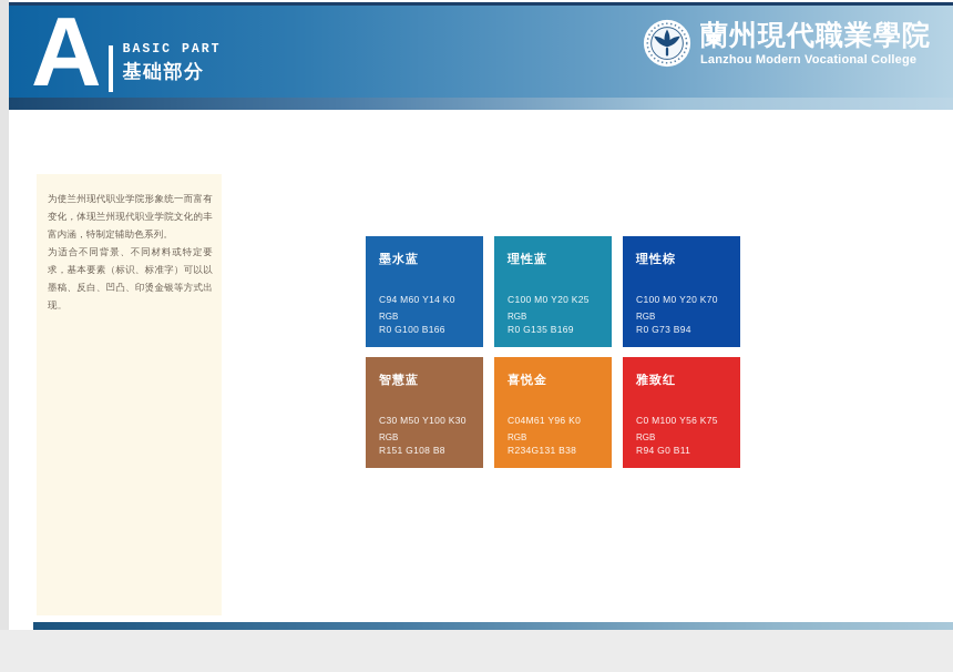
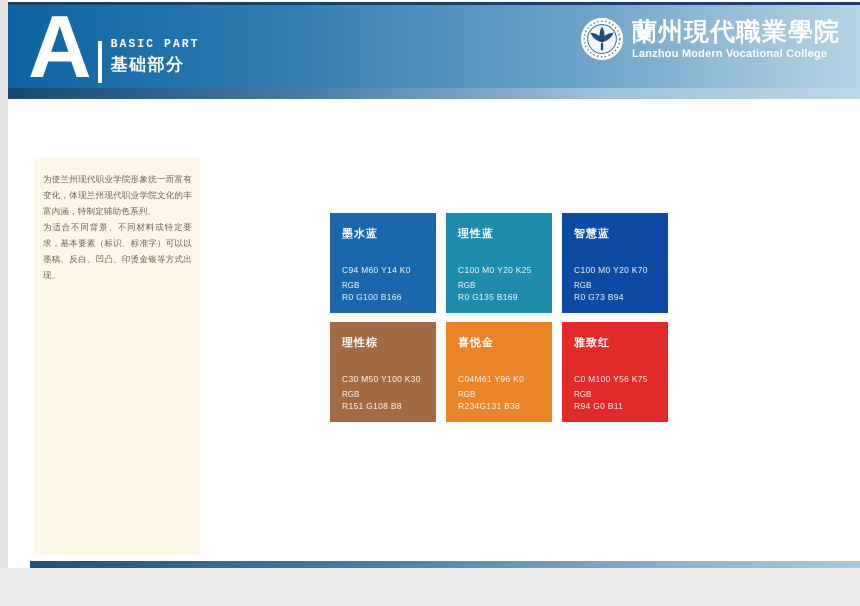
  A
  BASIC PART
  基础部分
  蘭州現代職業學院
  Lanzhou Modern Vocational College
  为使兰州现代职业学院形象统一而富有变化，体现兰州现代职业学院文化的丰富内涵，特制定辅助色系列。
  为适合不同背景、不同材料或特定要求，基本要素（标识、标准字）可以以墨稿、反白、凹凸、印烫金银等方式出现。
  墨水蓝
  C94 M60 Y14 K0
  RGB
  R0 G100 B166
  理性蓝
  C100 M0 Y20 K25
  RGB
  R0 G135 B169
- 理性棕
+ 智慧蓝
  C100 M0 Y20 K70
  RGB
  R0 G73 B94
- 智慧蓝
+ 理性棕
  C30 M50 Y100 K30
  RGB
  R151 G108 B8
  喜悦金
  C04M61 Y96 K0
  RGB
  R234G131 B38
  雅致红
  C0 M100 Y56 K75
  RGB
  R94 G0 B11
